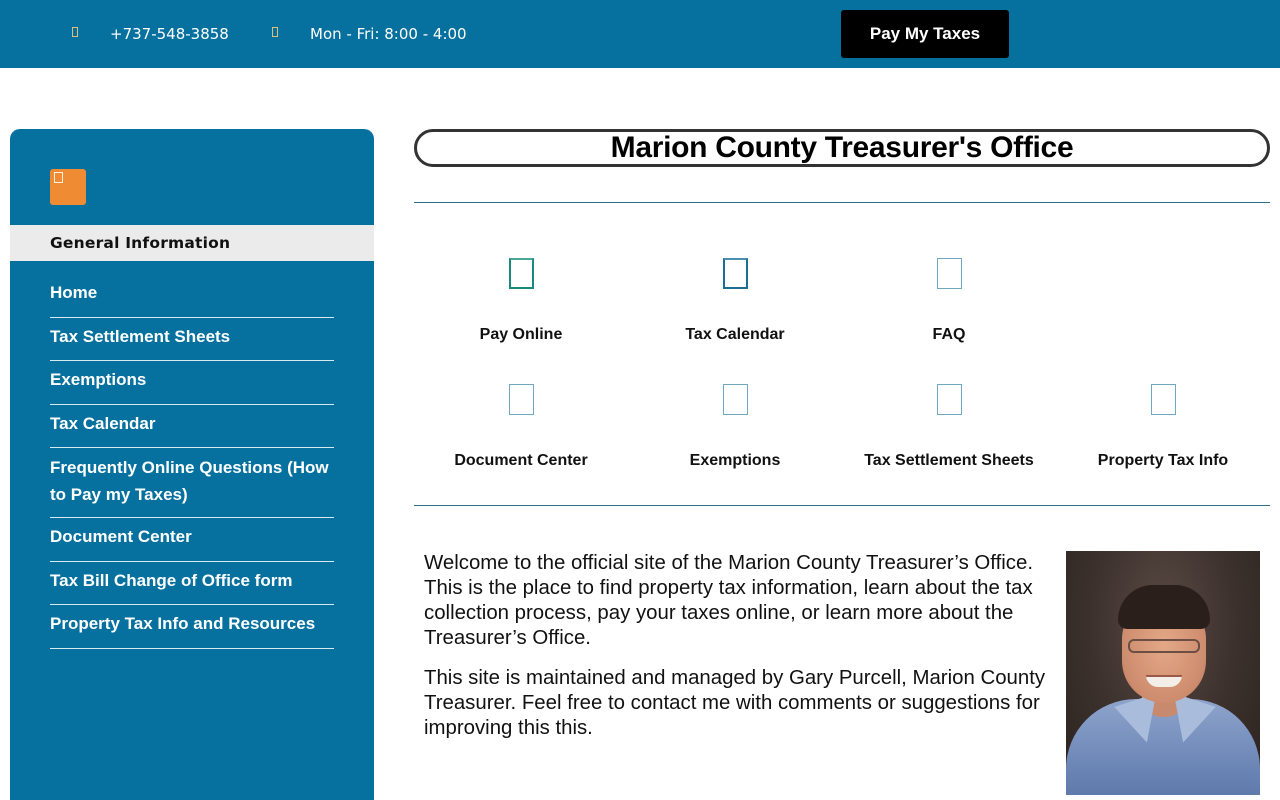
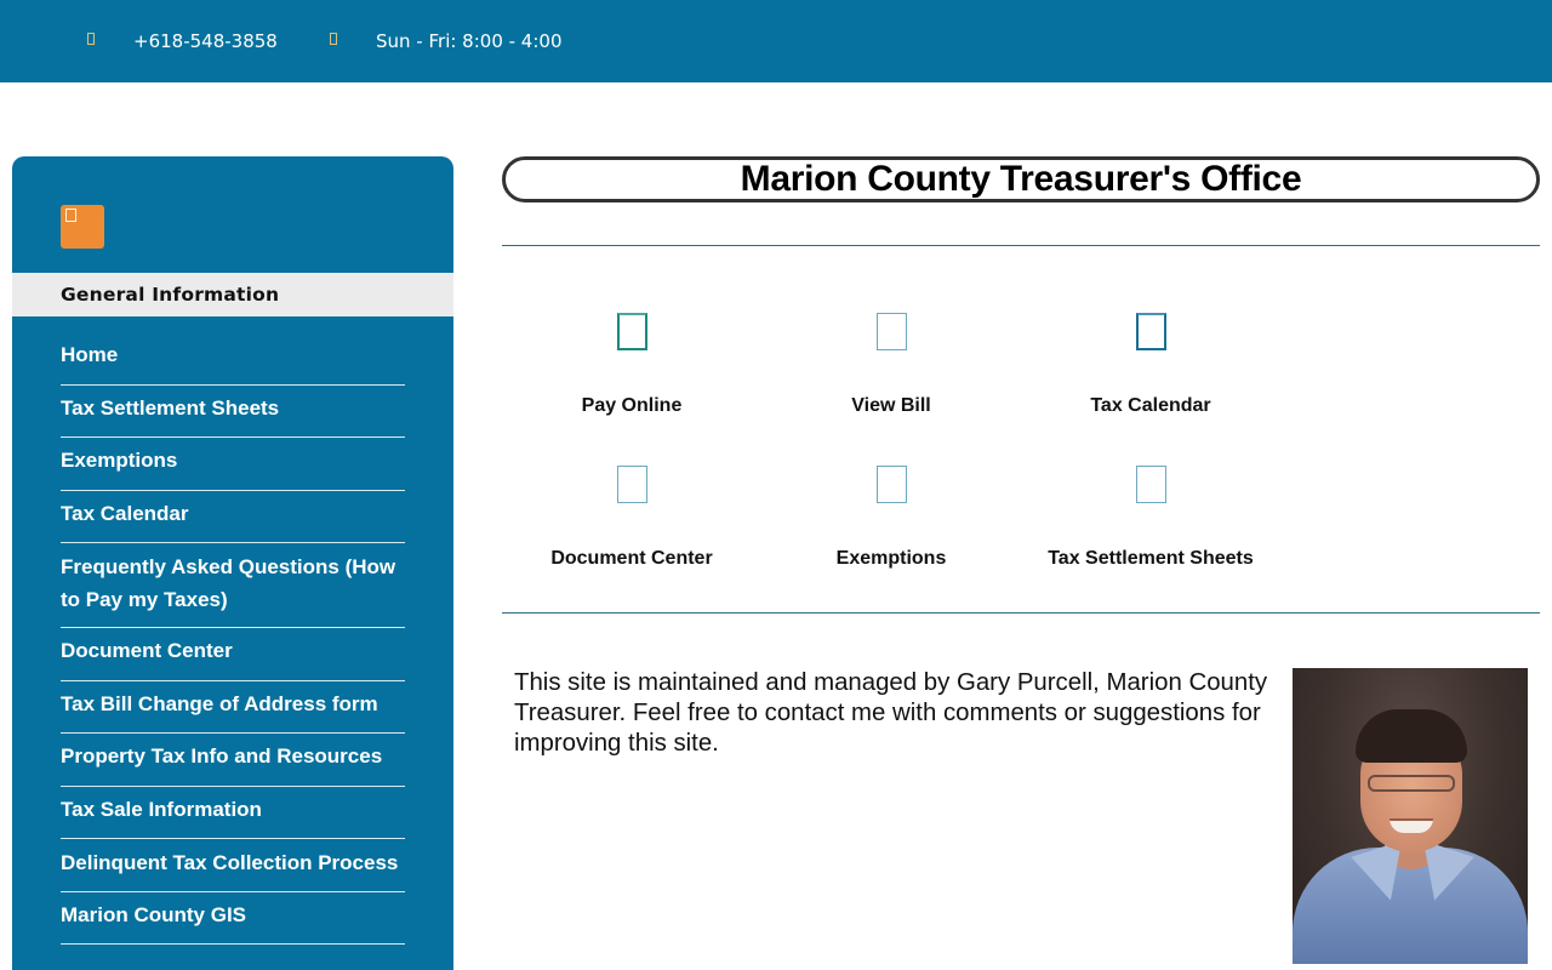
- +737-548-3858
+ +618-548-3858
- Mon - Fri: 8:00 - 4:00
+ Sun - Fri: 8:00 - 4:00
- Pay My Taxes
  General Information
  Home
  Tax Settlement Sheets
  Exemptions
  Tax Calendar
- Frequently Online Questions (How to Pay my Taxes)
+ Frequently Asked Questions (How to Pay my Taxes)
  Document Center
- Tax Bill Change of Office form
+ Tax Bill Change of Address form
  Property Tax Info and Resources
+ Tax Sale Information
+ Delinquent Tax Collection Process
+ Marion County GIS
  Marion County Treasurer's Office
  Pay Online
+ View Bill
  Tax Calendar
- FAQ
  Document Center
  Exemptions
  Tax Settlement Sheets
- Property Tax Info
- Welcome to the official site of the Marion County Treasurer’s Office. This is the place to find property tax information, learn about the tax collection process, pay your taxes online, or learn more about the Treasurer’s Office.
- This site is maintained and managed by Gary Purcell, Marion County Treasurer. Feel free to contact me with comments or suggestions for improving this this.
+ This site is maintained and managed by Gary Purcell, Marion County Treasurer. Feel free to contact me with comments or suggestions for improving this site.
